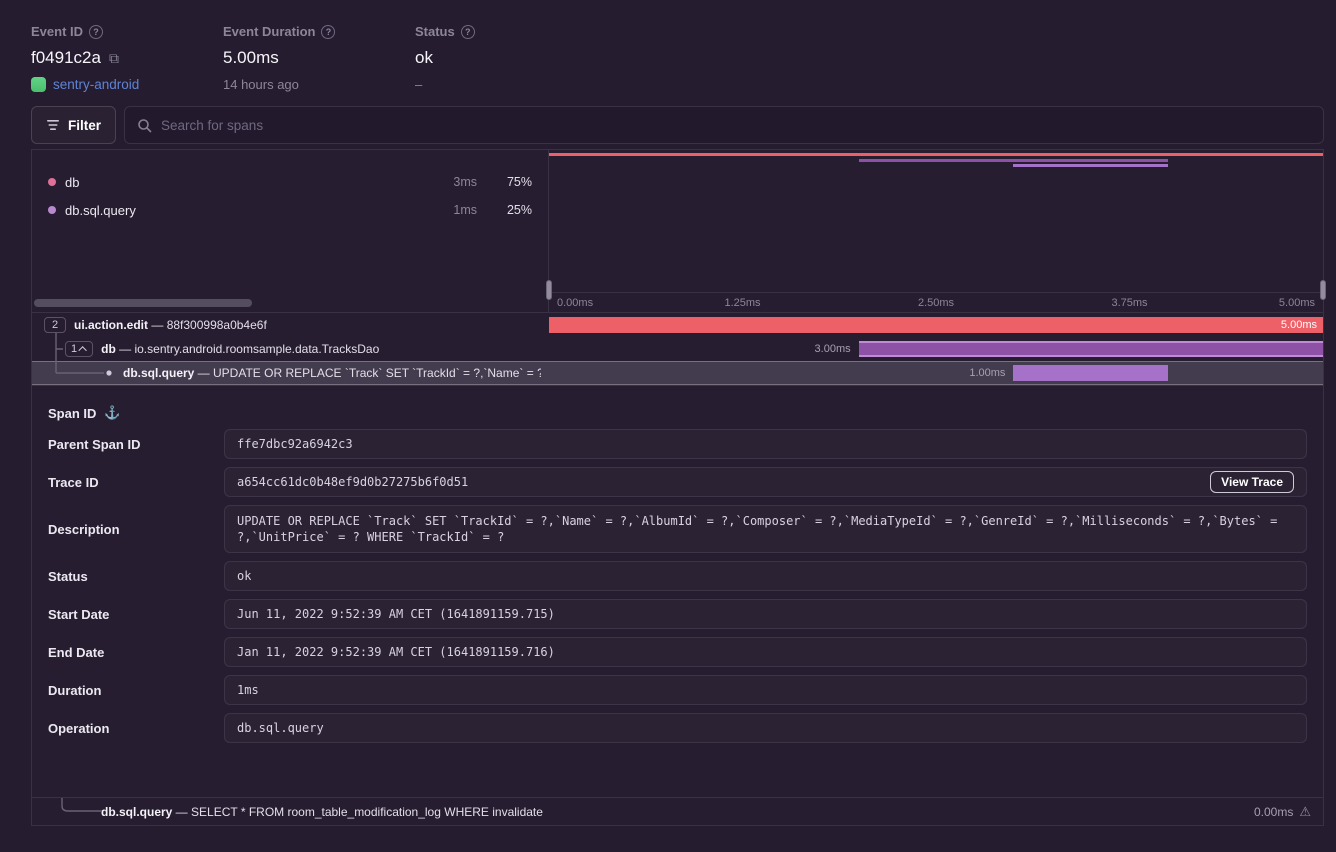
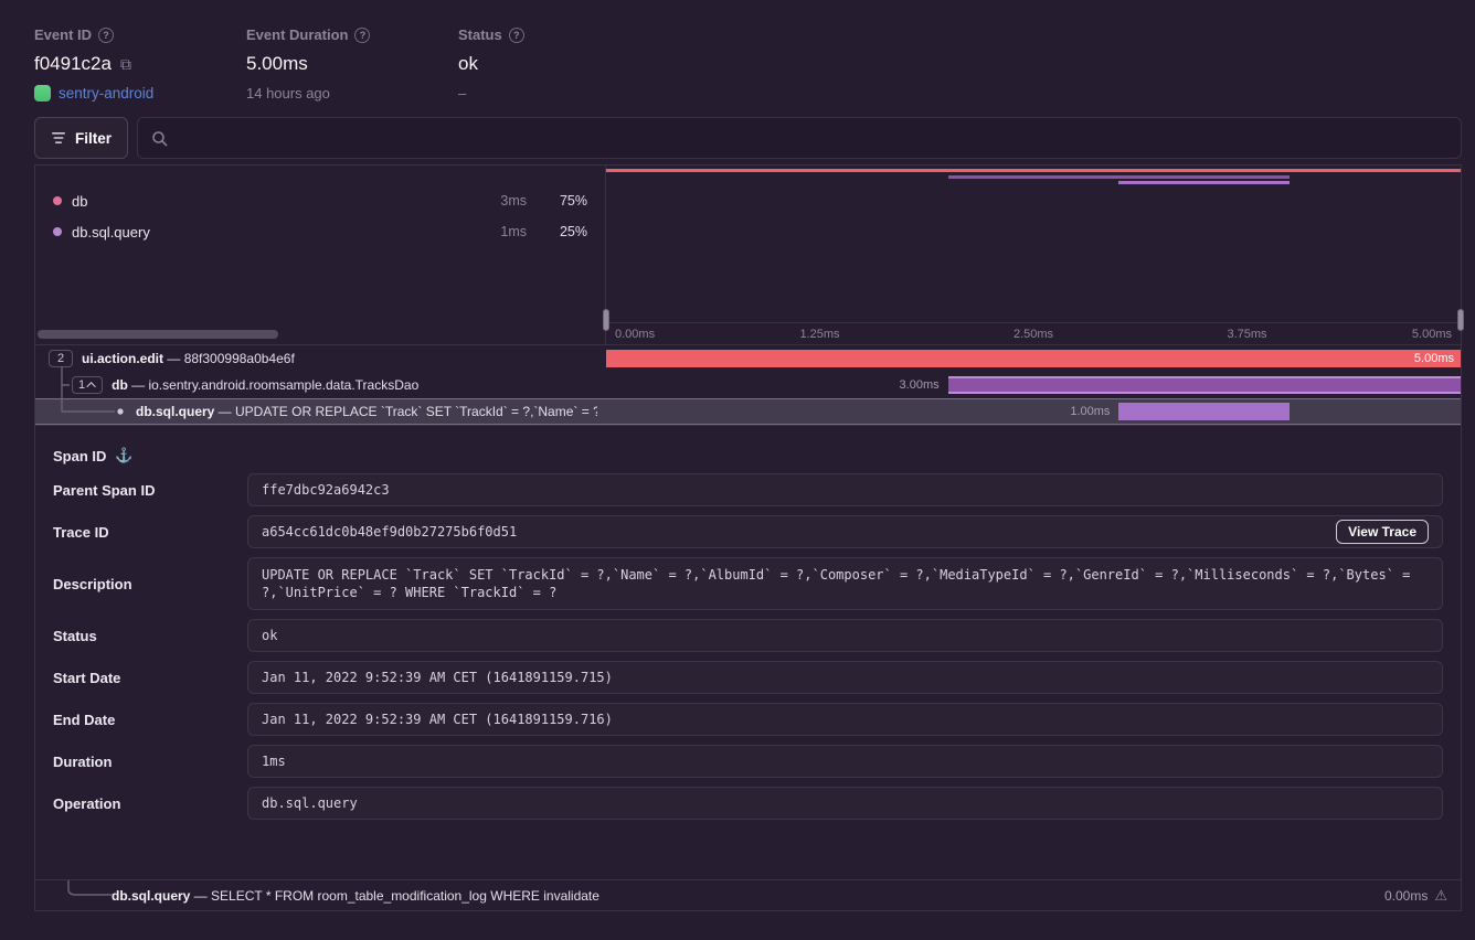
  Event ID
  ?
  f0491c2a
  ⧉
  sentry-android
  Event Duration
  ?
  5.00ms
  14 hours ago
  Status
  ?
  ok
  –
  Filter
- Search for spans
  db
  3ms
  75%
  db.sql.query
  1ms
  25%
  0.00ms
  1.25ms
  2.50ms
  3.75ms
  5.00ms
  2
  ui.action.edit — 88f300998a0b4e6f
  5.00ms
  1
  db — io.sentry.android.roomsample.data.TracksDao
  3.00ms
  db.sql.query — UPDATE OR REPLACE `Track` SET `TrackId` = ?,`Name` = ?
  1.00ms
  Span ID
  ⚓
  Parent Span ID
  ffe7dbc92a6942c3
  Trace ID
  a654cc61dc0b48ef9d0b27275b6f0d51
  View Trace
  Description
  UPDATE OR REPLACE `Track` SET `TrackId` = ?,`Name` = ?,`AlbumId` = ?,`Composer` = ?,`MediaTypeId` = ?,`GenreId` = ?,`Milliseconds` = ?,`Bytes` = ?,`UnitPrice` = ? WHERE `TrackId` = ?
  Status
  ok
  Start Date
- Jun 11, 2022 9:52:39 AM CET (1641891159.715)
+ Jan 11, 2022 9:52:39 AM CET (1641891159.715)
  End Date
  Jan 11, 2022 9:52:39 AM CET (1641891159.716)
  Duration
  1ms
  Operation
  db.sql.query
  db.sql.query — SELECT * FROM room_table_modification_log WHERE invalidate
  0.00ms
  ⚠
